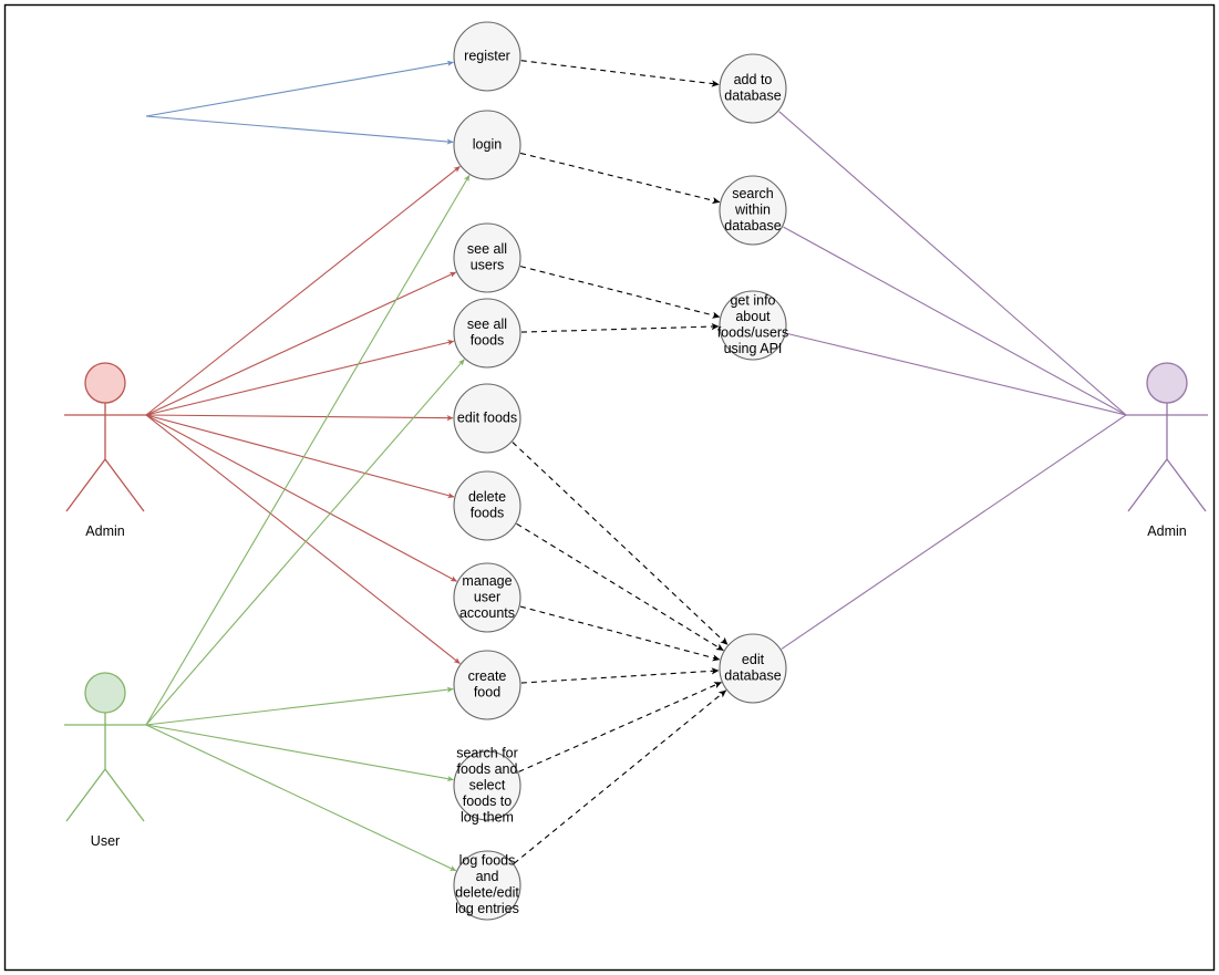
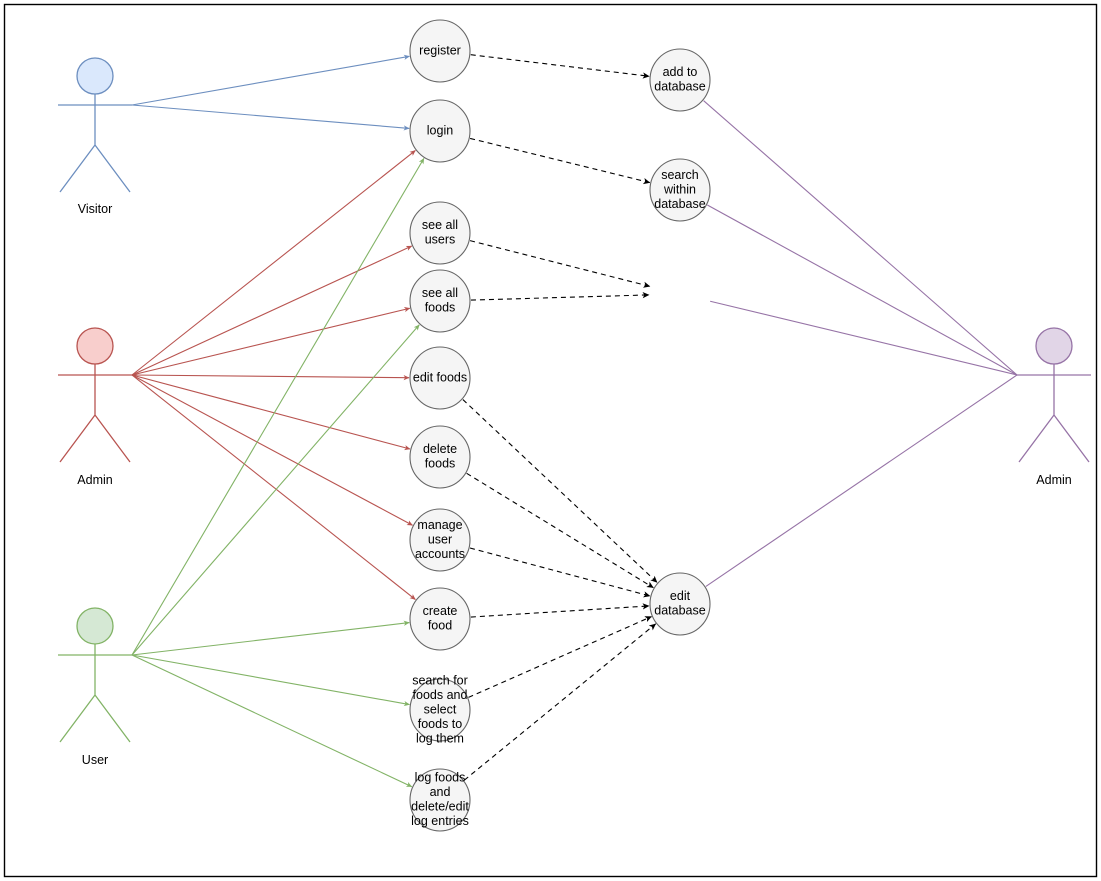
  register
  login
  see all
  users
  see all
  foods
  edit foods
  delete
  foods
  manage
  user
  accounts
  create
  food
  search for
  foods and
  select
  foods to
  log them
  log foods
  and
  delete/edit
  log entries
  add to
  database
  search
  within
  database
- get info
- about
- foods/users
- using API
  edit
  database
+ Visitor
  Admin
  User
  Admin
